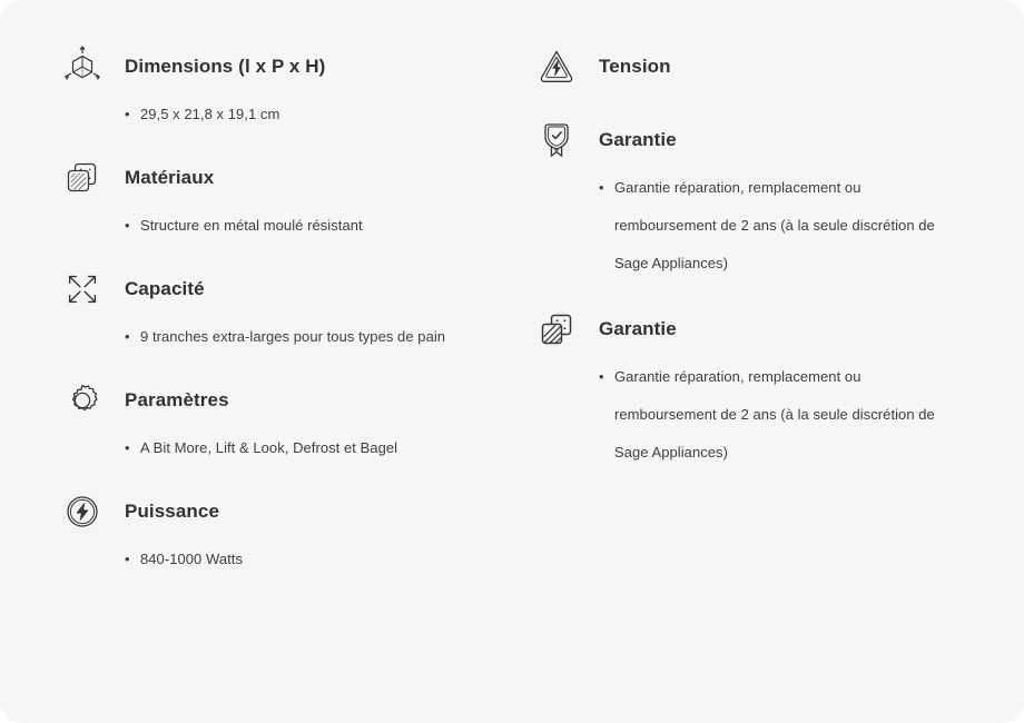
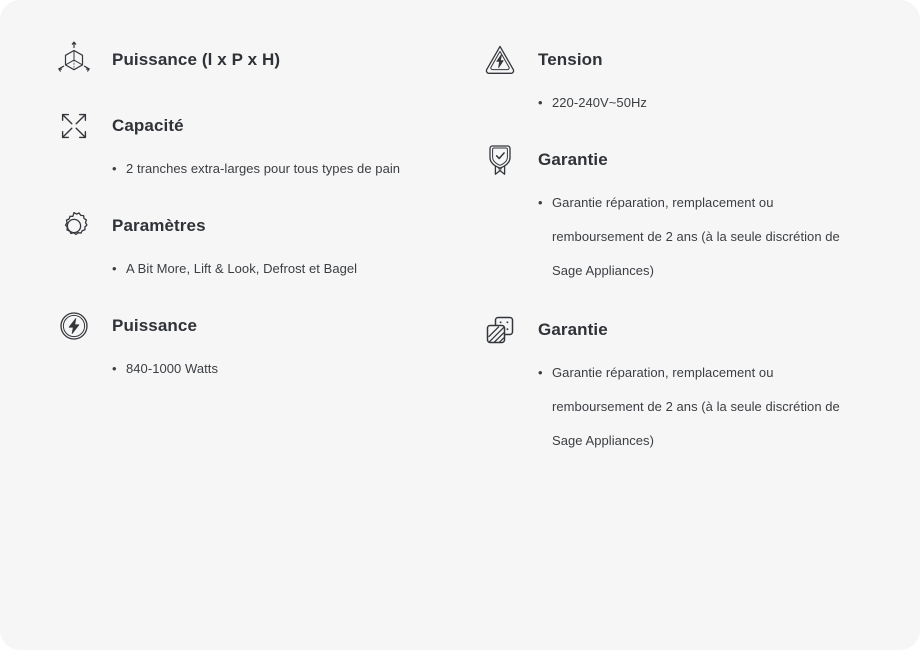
- Dimensions (l x P x H)
+ Puissance (l x P x H)
- 29,5 x 21,8 x 19,1 cm
- Matériaux
- Structure en métal moulé résistant
  Capacité
- 9 tranches extra-larges pour tous types de pain
+ 2 tranches extra-larges pour tous types de pain
  Paramètres
  A Bit More, Lift & Look, Defrost et Bagel
  Puissance
  840-1000 Watts
  Tension
+ 220-240V~50Hz
  Garantie
  Garantie réparation, remplacement ou
  remboursement de 2 ans (à la seule discrétion de
  Sage Appliances)
  Garantie
  Garantie réparation, remplacement ou
  remboursement de 2 ans (à la seule discrétion de
  Sage Appliances)
